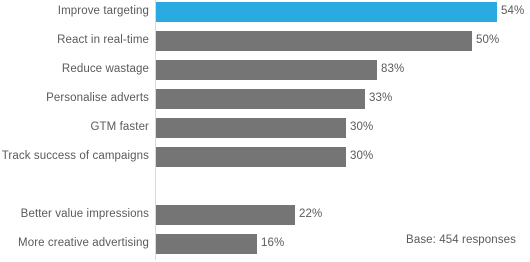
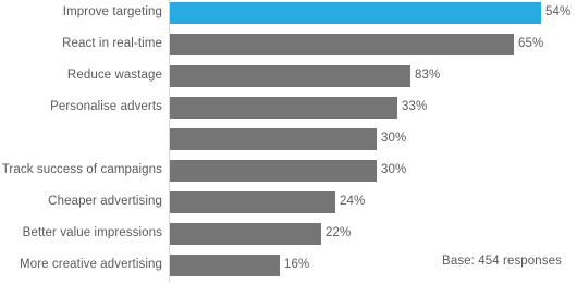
  Improve targeting
  54%
  React in real-time
- 50%
+ 65%
  Reduce wastage
  83%
  Personalise adverts
  33%
- GTM faster
  30%
  Track success of campaigns
  30%
+ Cheaper advertising
+ 24%
  Better value impressions
  22%
  More creative advertising
  16%
  Base: 454 responses
